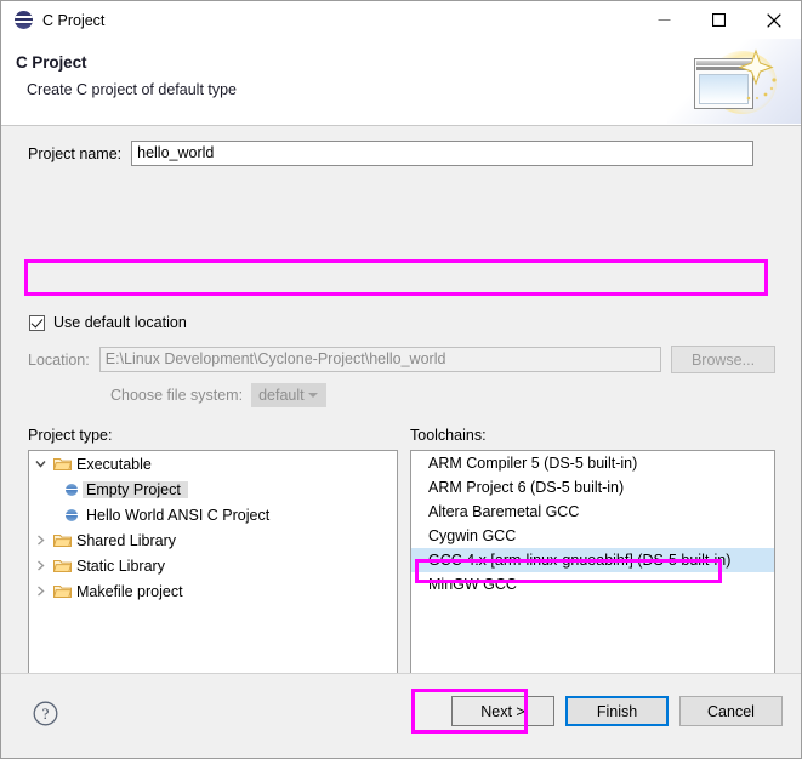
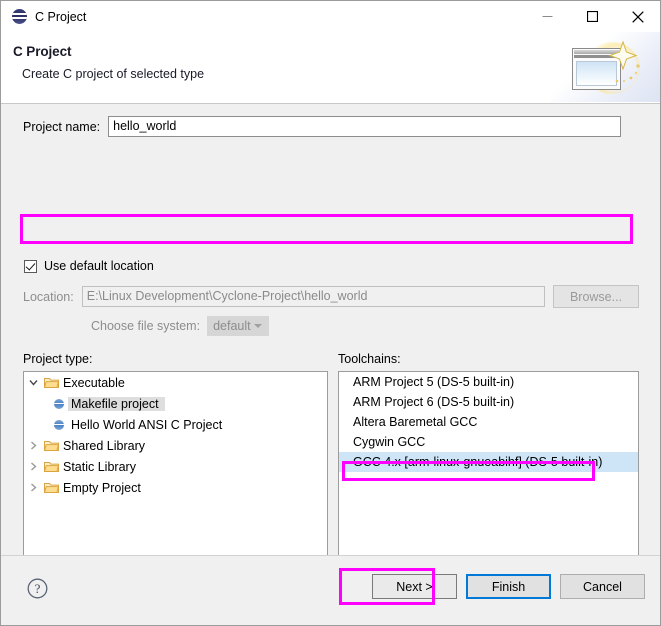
  C Project
  C Project
- Create C project of default type
+ Create C project of selected type
  Project name:
  hello_world
  Use default location
  Location:
  E:\Linux Development\Cyclone-Project\hello_world
  Browse...
  Choose file system:
  default
  Project type:
  Toolchains:
  Executable
- Empty Project
+ Makefile project
  Hello World ANSI C Project
  Shared Library
  Static Library
- Makefile project
+ Empty Project
- ARM Compiler 5 (DS-5 built-in)
+ ARM Project 5 (DS-5 built-in)
  ARM Project 6 (DS-5 built-in)
  Altera Baremetal GCC
  Cygwin GCC
  GCC 4.x [arm-linux-gnueabihf] (DS-5 built-in)
- MinGW GCC
  ?
  Next >
  Finish
  Cancel
